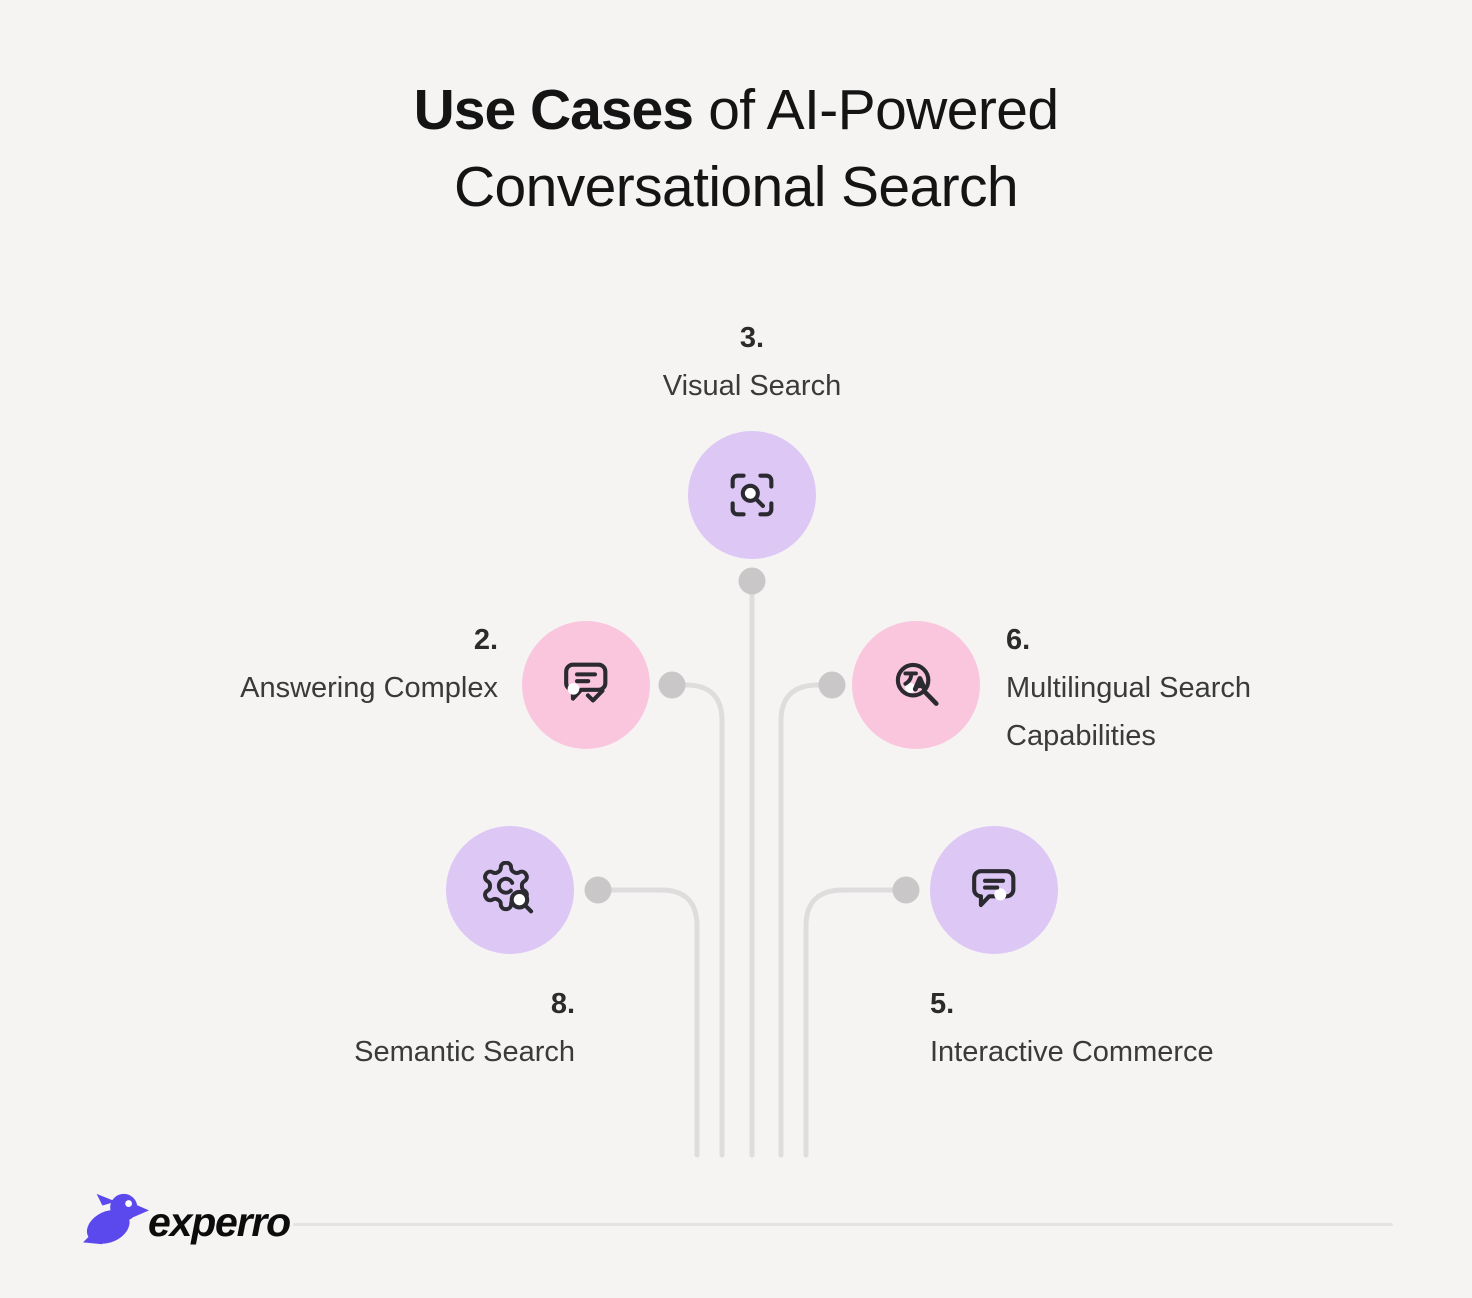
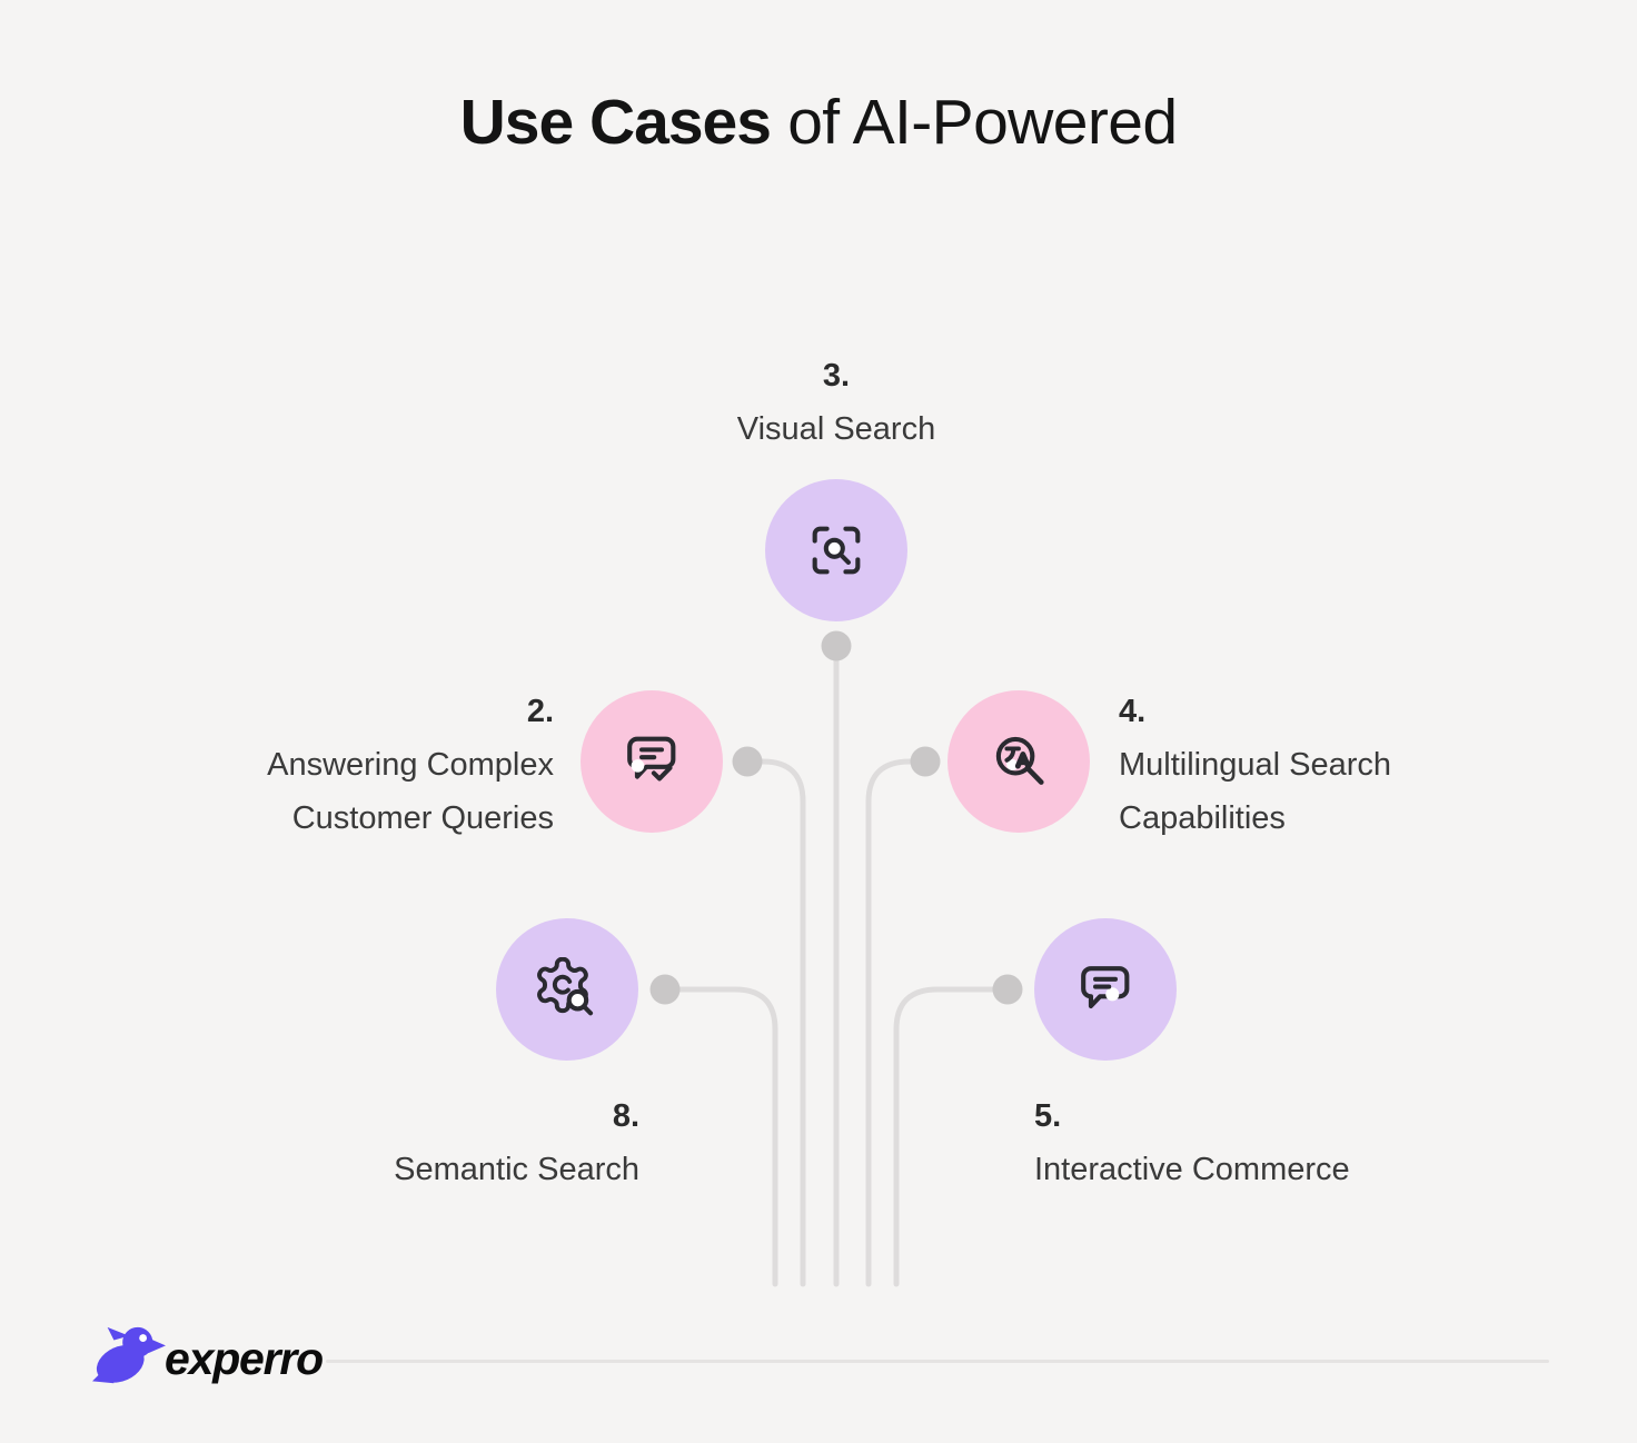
  Use Cases of AI-Powered
- Conversational Search
  3.
  Visual Search
  2.
  Answering Complex
+ Customer Queries
- 6.
+ 4.
  Multilingual Search
  Capabilities
  8.
  Semantic Search
  5.
  Interactive Commerce
  experro
